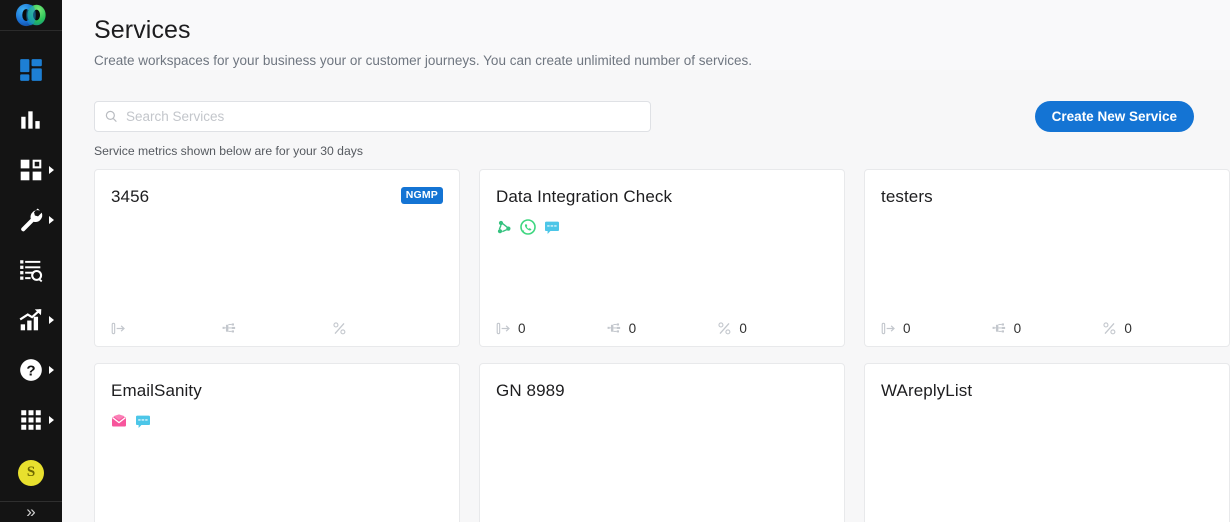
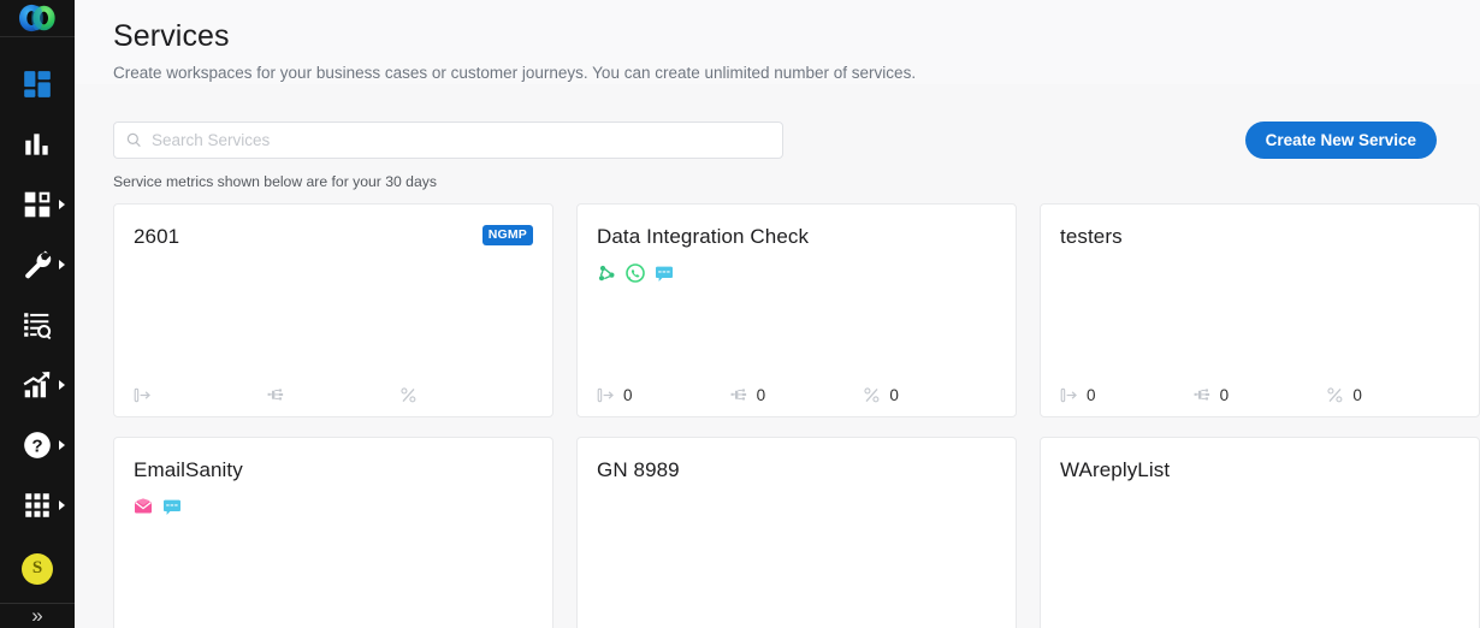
  ?
  S
  »
  Services
- Create workspaces for your business your or customer journeys. You can create unlimited number of services.
+ Create workspaces for your business cases or customer journeys. You can create unlimited number of services.
  Search Services
  Create New Service
  Service metrics shown below are for your 30 days
- 3456
+ 2601
  NGMP
  Data Integration Check
  0
  0
  0
  testers
  0
  0
  0
  EmailSanity
  GN 8989
  WAreplyList
